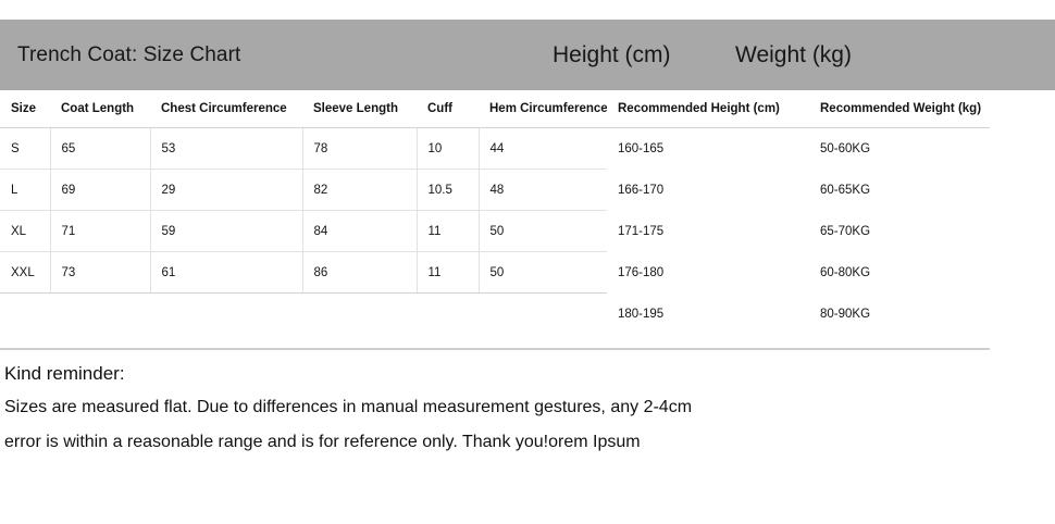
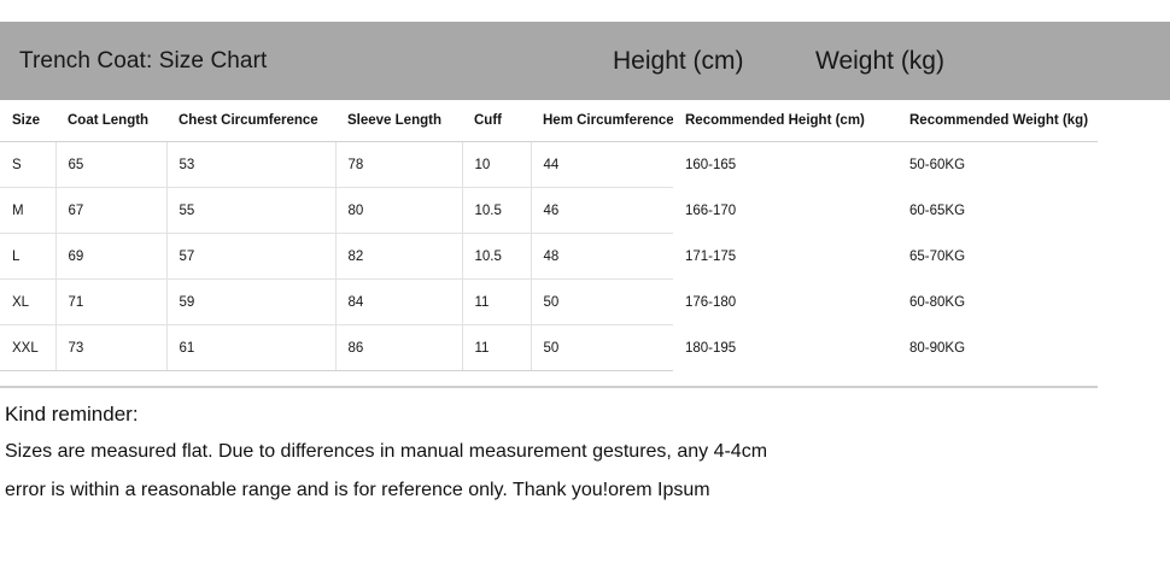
  Trench Coat: Size Chart
  Height (cm)
  Weight (kg)
  Size	Coat Length	Chest Circumference	Sleeve Length	Cuff	Hem Circumference
  S	65	53	78	10	44
+ M	67	55	80	10.5	46
- L	69	29	82	10.5	48
+ L	69	57	82	10.5	48
  XL	71	59	84	11	50
  XXL	73	61	86	11	50
  Recommended Height (cm)	Recommended Weight (kg)
  160-165	50-60KG
  166-170	60-65KG
  171-175	65-70KG
  176-180	60-80KG
  180-195	80-90KG
  Kind reminder:
- Sizes are measured flat. Due to differences in manual measurement gestures, any 2-4cm
+ Sizes are measured flat. Due to differences in manual measurement gestures, any 4-4cm
  error is within a reasonable range and is for reference only. Thank you!orem Ipsum
